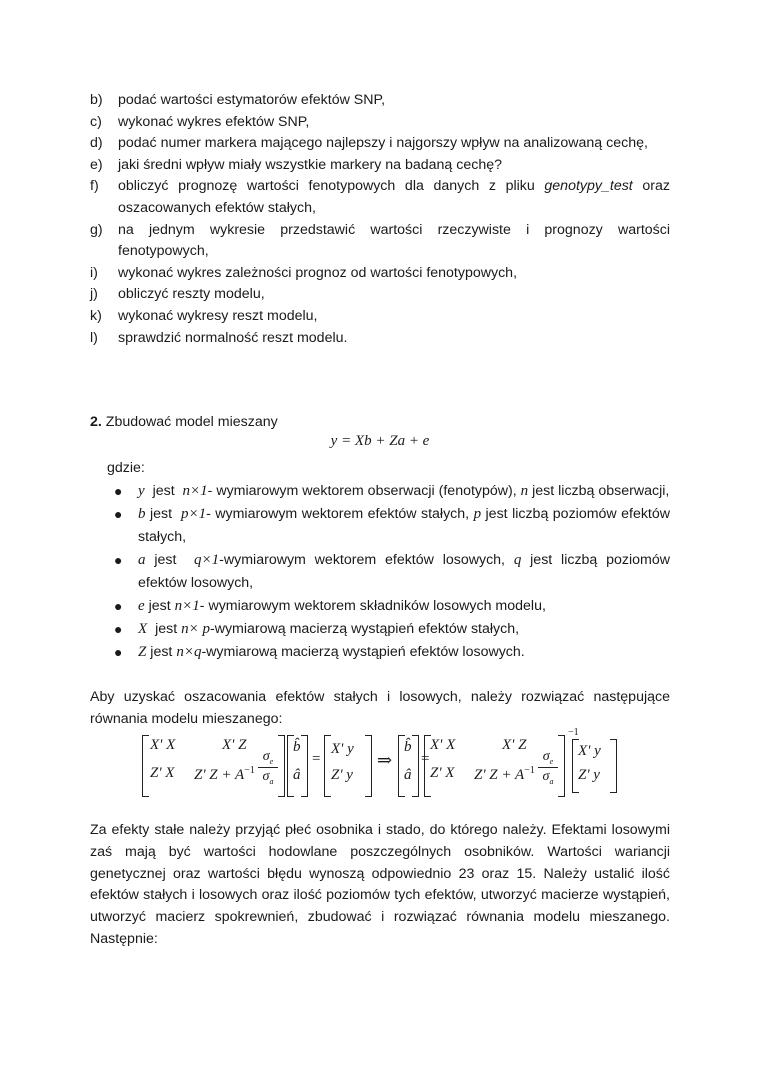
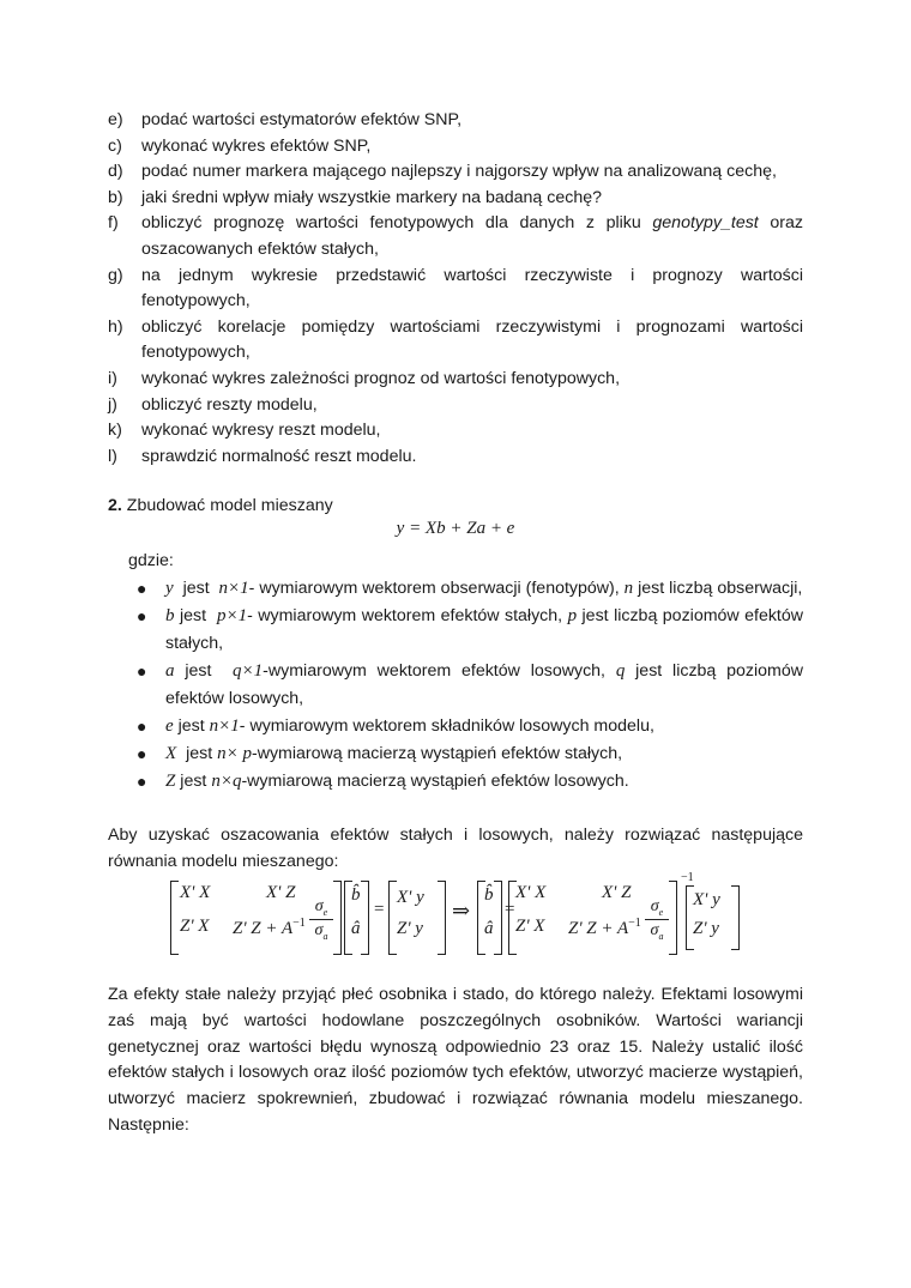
- b)
+ e)
  podać wartości estymatorów efektów SNP,
  c)
  wykonać wykres efektów SNP,
  d)
  podać numer markera mającego najlepszy i najgorszy wpływ na analizowaną cechę,
- e)
+ b)
  jaki średni wpływ miały wszystkie markery na badaną cechę?
  f)
  obliczyć prognozę wartości fenotypowych dla danych z pliku genotypy_test oraz oszacowanych efektów stałych,
  g)
  na jednym wykresie przedstawić wartości rzeczywiste i prognozy wartości fenotypowych,
+ h)
+ obliczyć korelacje pomiędzy wartościami rzeczywistymi i prognozami wartości fenotypowych,
  i)
  wykonać wykres zależności prognoz od wartości fenotypowych,
  j)
  obliczyć reszty modelu,
  k)
  wykonać wykresy reszt modelu,
  l)
  sprawdzić normalność reszt modelu.
  2. Zbudować model mieszany
  y = Xb + Za + e
  gdzie:
  ●
  y jest n×1- wymiarowym wektorem obserwacji (fenotypów), n jest liczbą obserwacji,
  ●
  b jest p×1- wymiarowym wektorem efektów stałych, p jest liczbą poziomów efektów stałych,
  ●
  a jest q×1-wymiarowym wektorem efektów losowych, q jest liczbą poziomów efektów losowych,
  ●
  e jest n×1- wymiarowym wektorem składników losowych modelu,
  ●
  X jest n× p-wymiarową macierzą wystąpień efektów stałych,
  ●
  Z jest n×q-wymiarową macierzą wystąpień efektów losowych.
  Aby uzyskać oszacowania efektów stałych i losowych, należy rozwiązać następujące równania modelu mieszanego:
  X' X
  X' Z
  Z' X
  Z' Z + A−1
  σe
  σa
  b̂
  â
  =
  X' y
  Z' y
  ⇒
  b̂
  â
  =
  X' X
  X' Z
  Z' X
  Z' Z + A−1
  σe
  σa
  −1
  X' y
  Z' y
  Za efekty stałe należy przyjąć płeć osobnika i stado, do którego należy. Efektami losowymi zaś mają być wartości hodowlane poszczególnych osobników. Wartości wariancji genetycznej oraz wartości błędu wynoszą odpowiednio 23 oraz 15. Należy ustalić ilość efektów stałych i losowych oraz ilość poziomów tych efektów, utworzyć macierze wystąpień, utworzyć macierz spokrewnień, zbudować i rozwiązać równania modelu mieszanego. Następnie:
